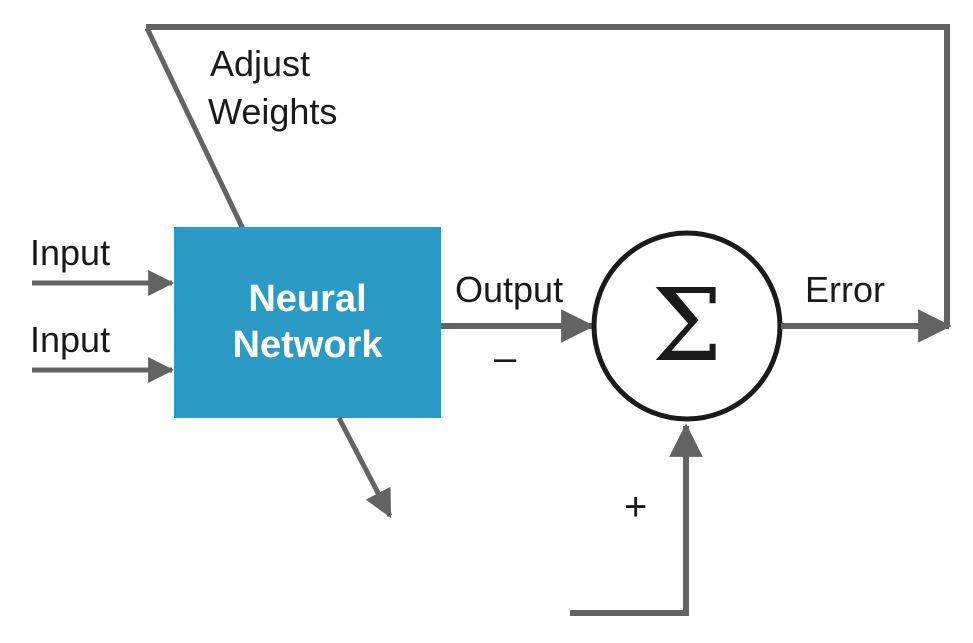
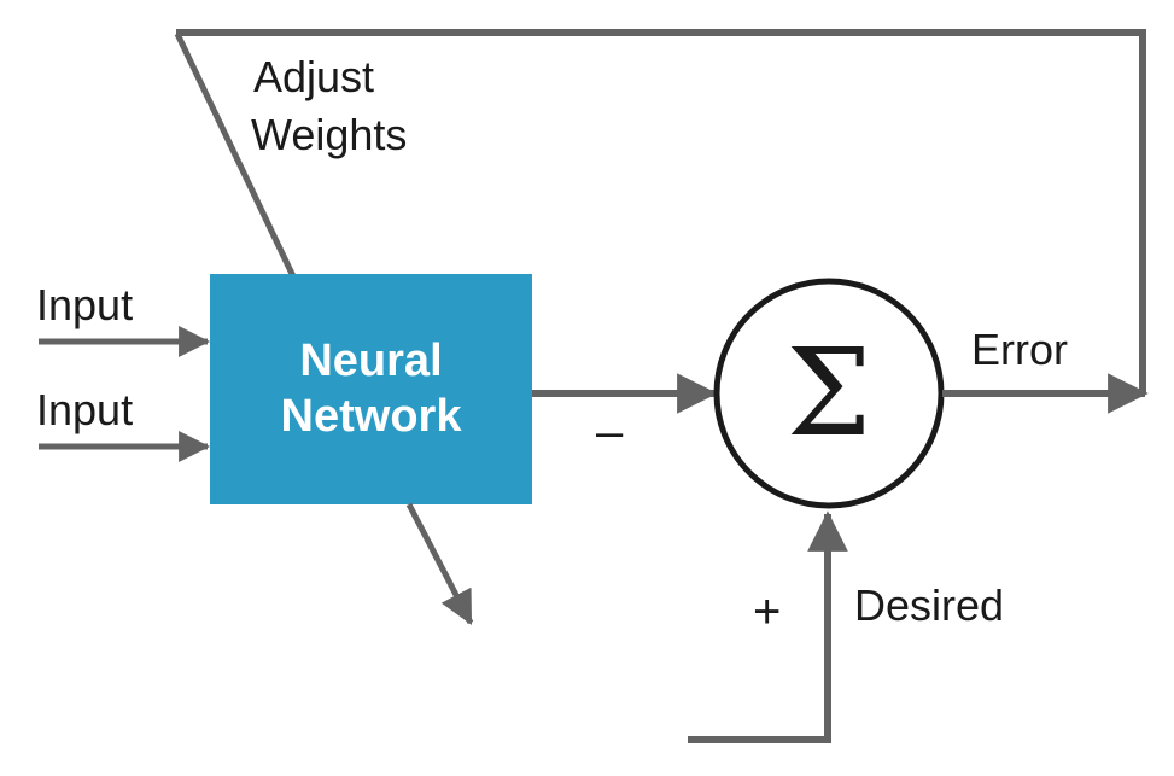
  Adjust
  Weights
  Input
  Input
- Output
  –
  Error
  +
+ Desired
  Neural
  Network
  Σ
